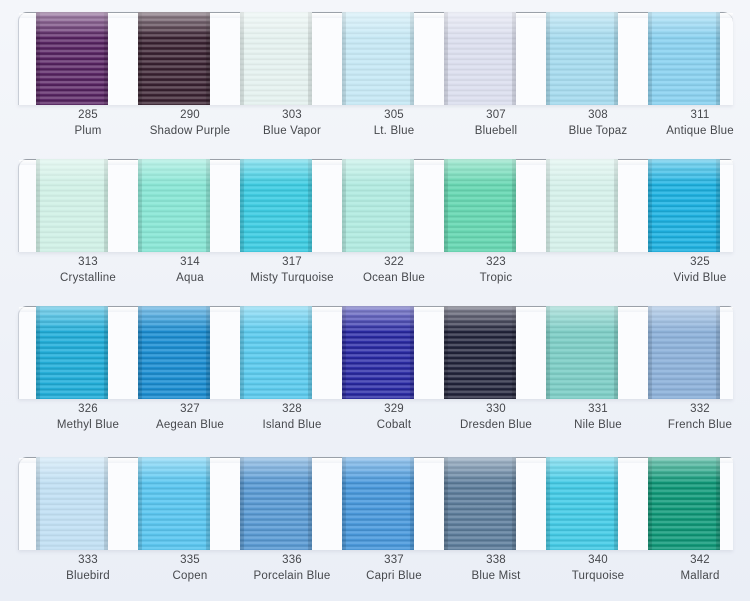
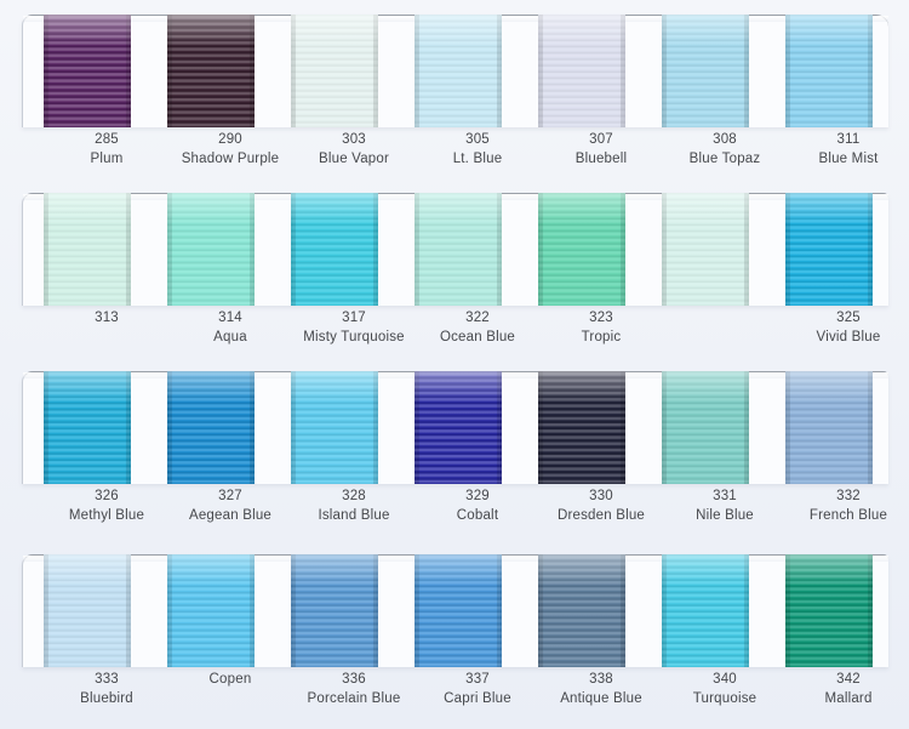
  285
  Plum
  290
  Shadow Purple
  303
  Blue Vapor
  305
  Lt. Blue
  307
  Bluebell
  308
  Blue Topaz
  311
- Antique Blue
+ Blue Mist
  313
- Crystalline
  314
  Aqua
  317
  Misty Turquoise
  322
  Ocean Blue
  323
  Tropic
  325
  Vivid Blue
  326
  Methyl Blue
  327
  Aegean Blue
  328
  Island Blue
  329
  Cobalt
  330
  Dresden Blue
  331
  Nile Blue
  332
  French Blue
  333
  Bluebird
- 335
  Copen
  336
  Porcelain Blue
  337
  Capri Blue
  338
- Blue Mist
+ Antique Blue
  340
  Turquoise
  342
  Mallard
